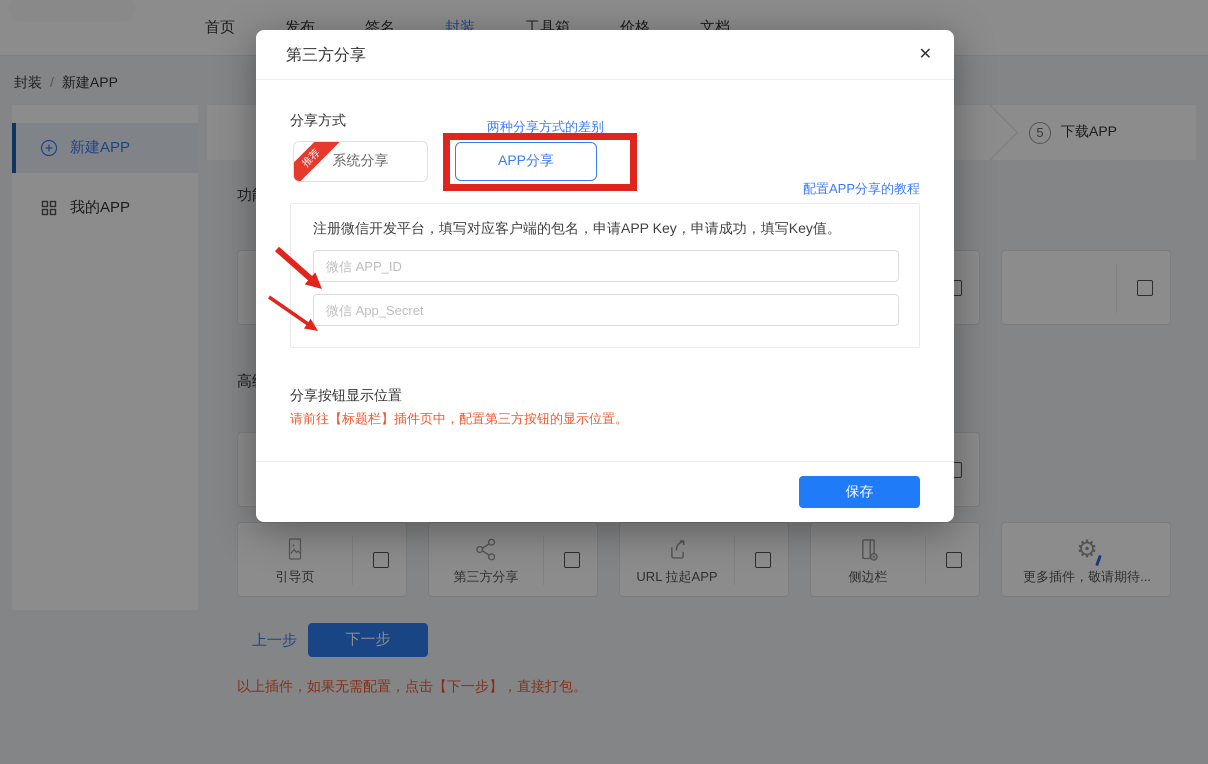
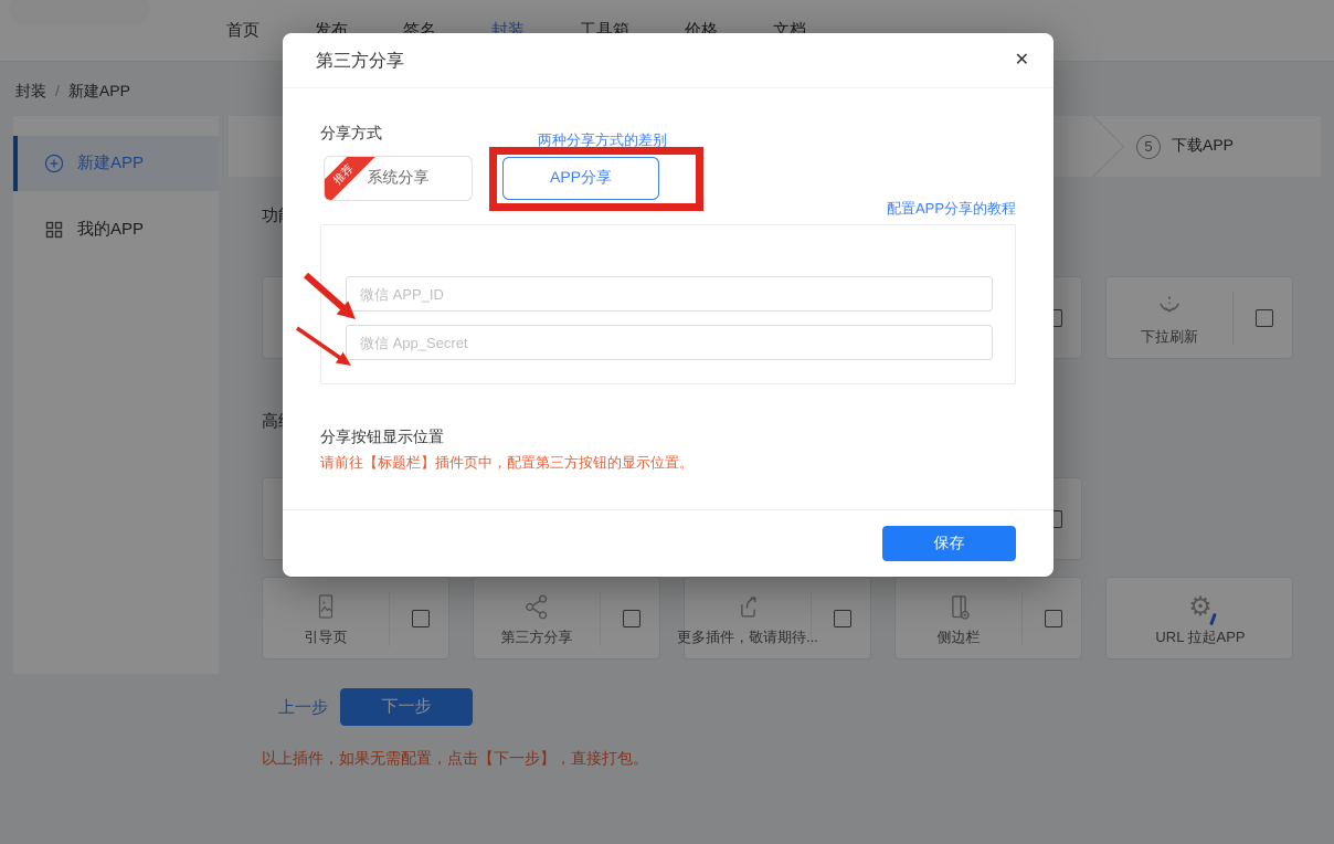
  首页
  发布
  签名
  封装
  工具箱
  价格
  文档
  封装 / 新建APP
  新建APP
  我的APP
  5
  下载APP
+ 下拉刷新
  引导页
  第三方分享
- URL 拉起APP
+ 更多插件，敬请期待...
  侧边栏
  ⚙
- 更多插件，敬请期待...
+ URL 拉起APP
  上一步
  下一步
  以上插件，如果无需配置，点击【下一步】，直接打包。
  第三方分享
  ✕
  分享方式
  两种分享方式的差别
  系统分享
  APP分享
  配置APP分享的教程
- 注册微信开发平台，填写对应客户端的包名，申请APP Key，申请成功，填写Key值。
  微信 APP_ID
  微信 App_Secret
  分享按钮显示位置
  请前往【标题栏】插件页中，配置第三方按钮的显示位置。
  保存
